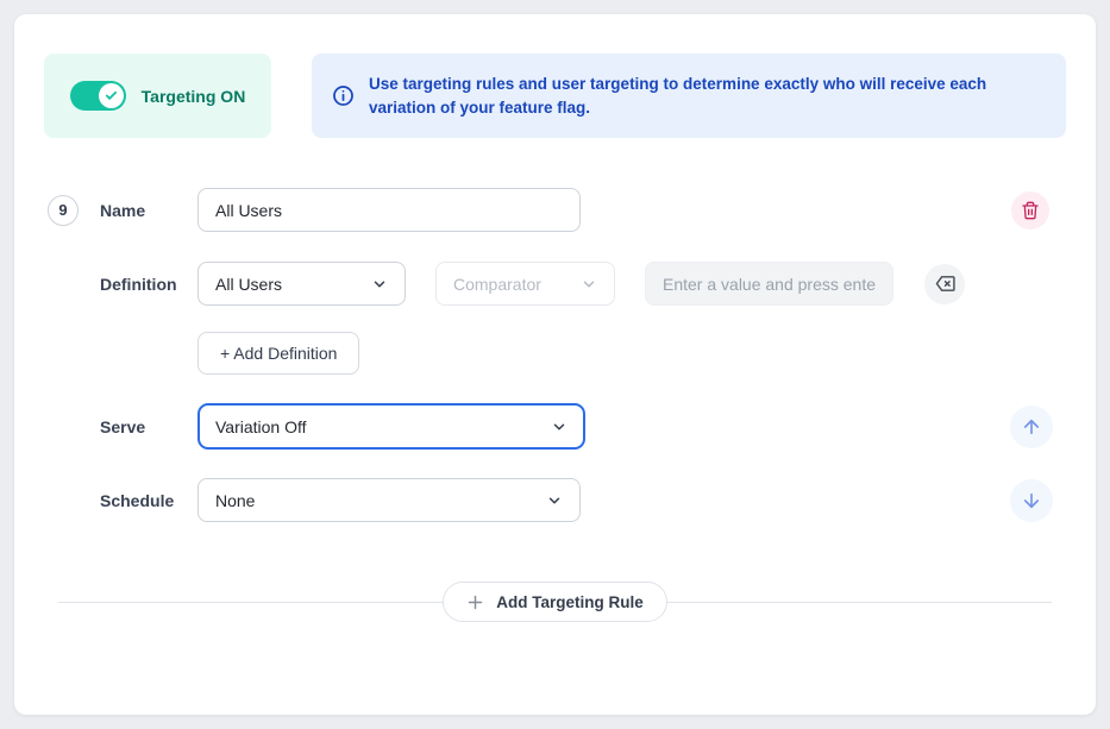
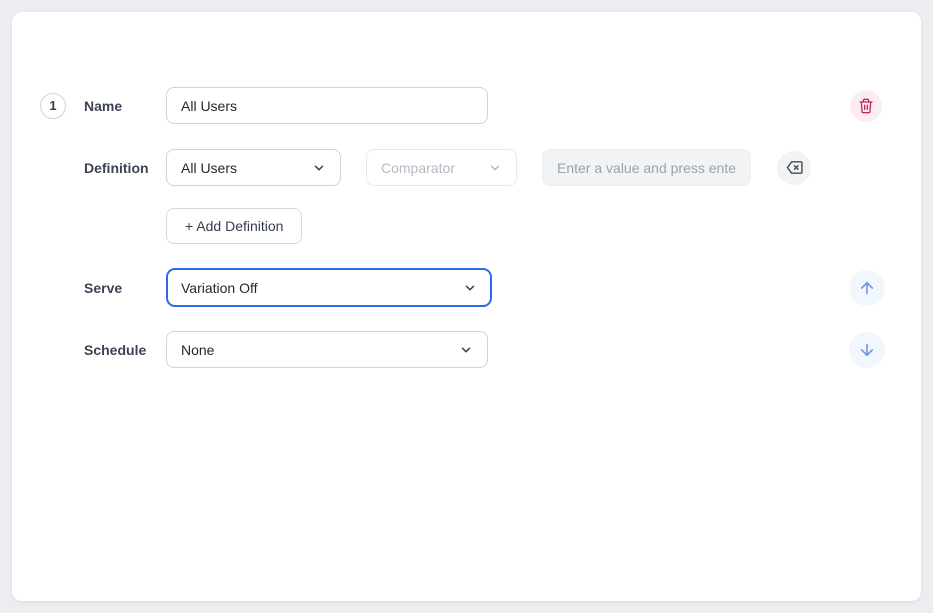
- Targeting ON
- Use targeting rules and user targeting to determine exactly who will receive each variation of your feature flag.
- 9
+ 1
  Name
  All Users
  Definition
  All Users
  Comparator
  Enter a value and press ente
  + Add Definition
  Serve
  Variation Off
  Schedule
  None
- Add Targeting Rule
